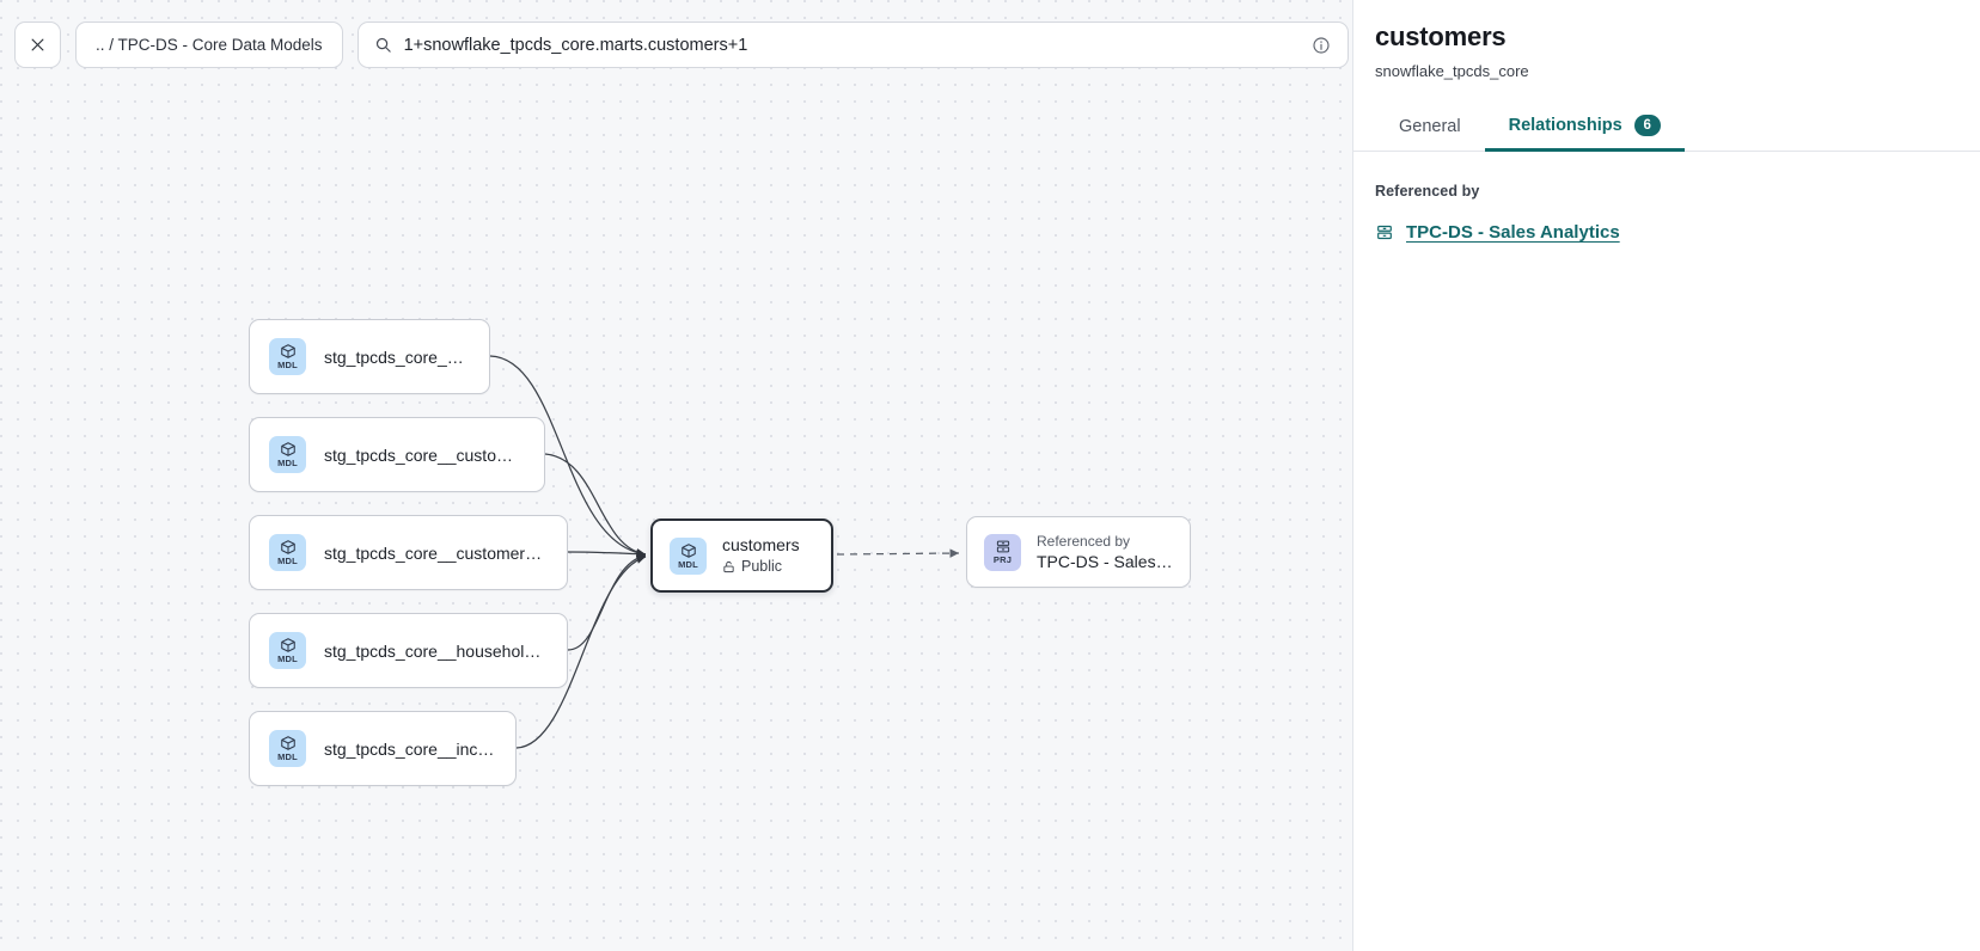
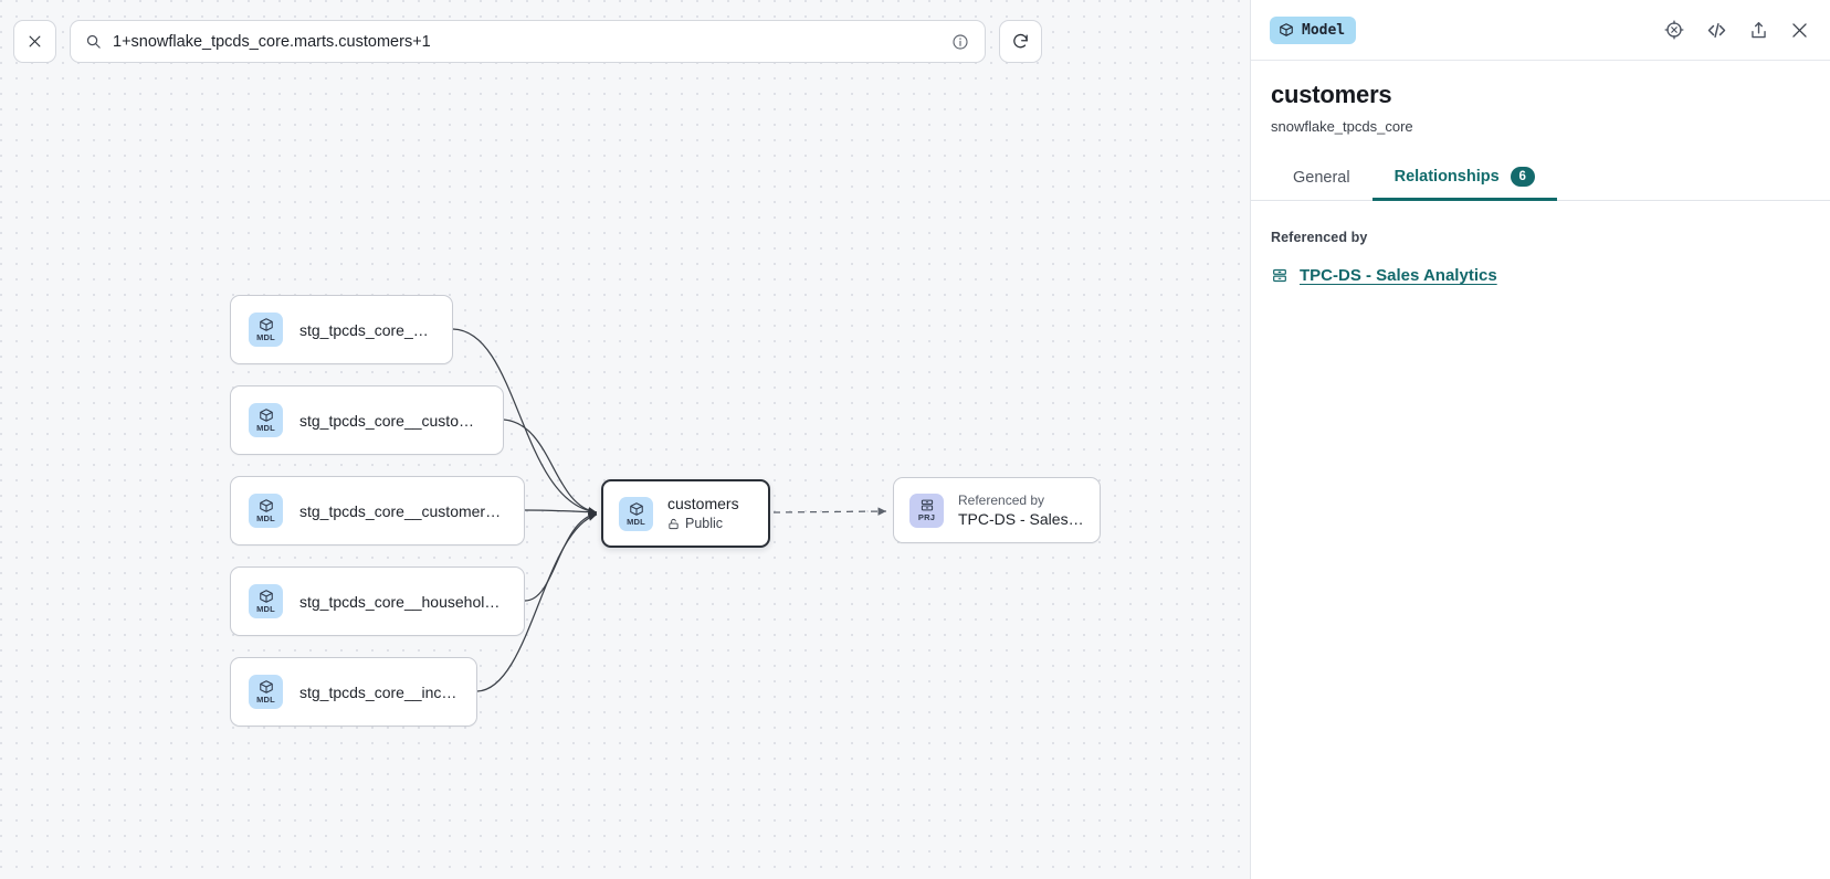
  MDL
  stg_tpcds_core__cu
  MDL
  stg_tpcds_core__customer
  MDL
  stg_tpcds_core__customer_d
  MDL
  stg_tpcds_core__household_d
  MDL
  stg_tpcds_core__incom
  MDL
  customers
  Public
  PRJ
  Referenced by
- .. / TPC-DS - Core Data Models
  1+snowflake_tpcds_core.marts.customers+1
+ Model
  customers
  snowflake_tpcds_core
  General
  Relationships
  6
  Referenced by
  TPC-DS - Sales Analytics
